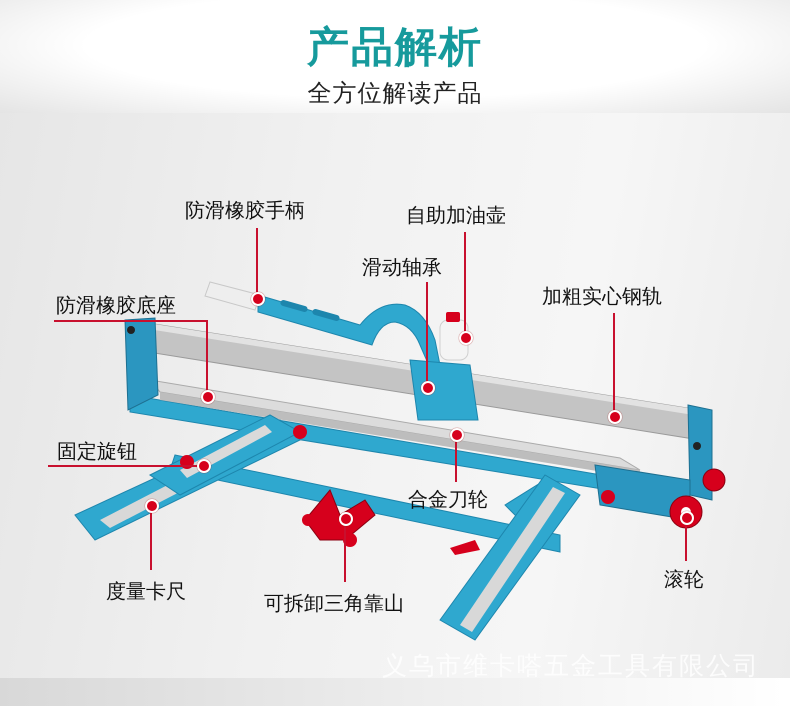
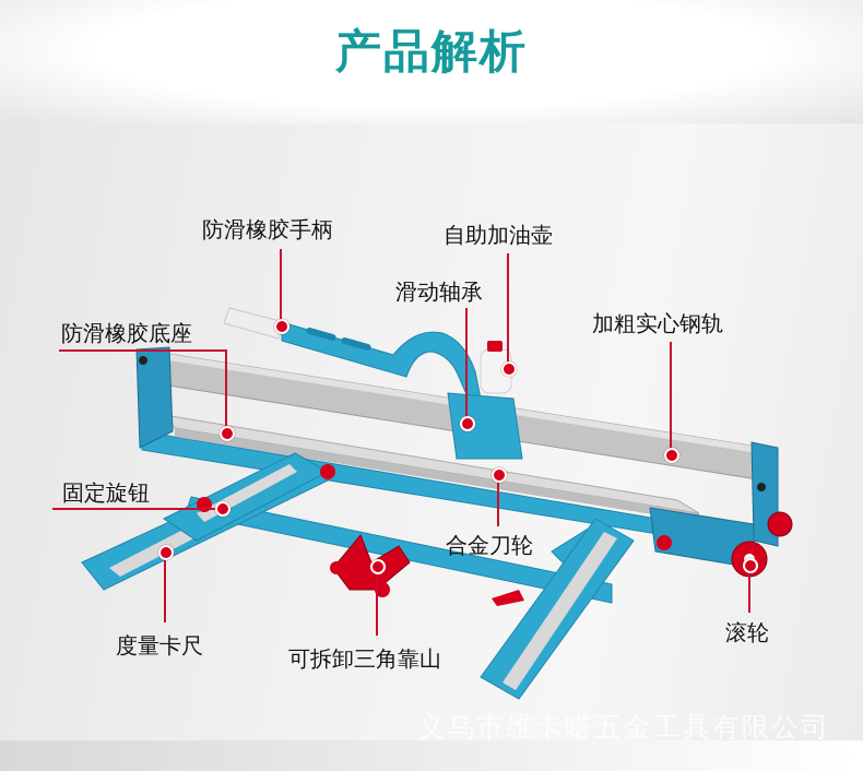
  产品解析
- 全方位解读产品
  防滑橡胶手柄
  自助加油壶
  滑动轴承
  加粗实心钢轨
  防滑橡胶底座
  固定旋钮
  合金刀轮
  度量卡尺
  可拆卸三角靠山
  滚轮
